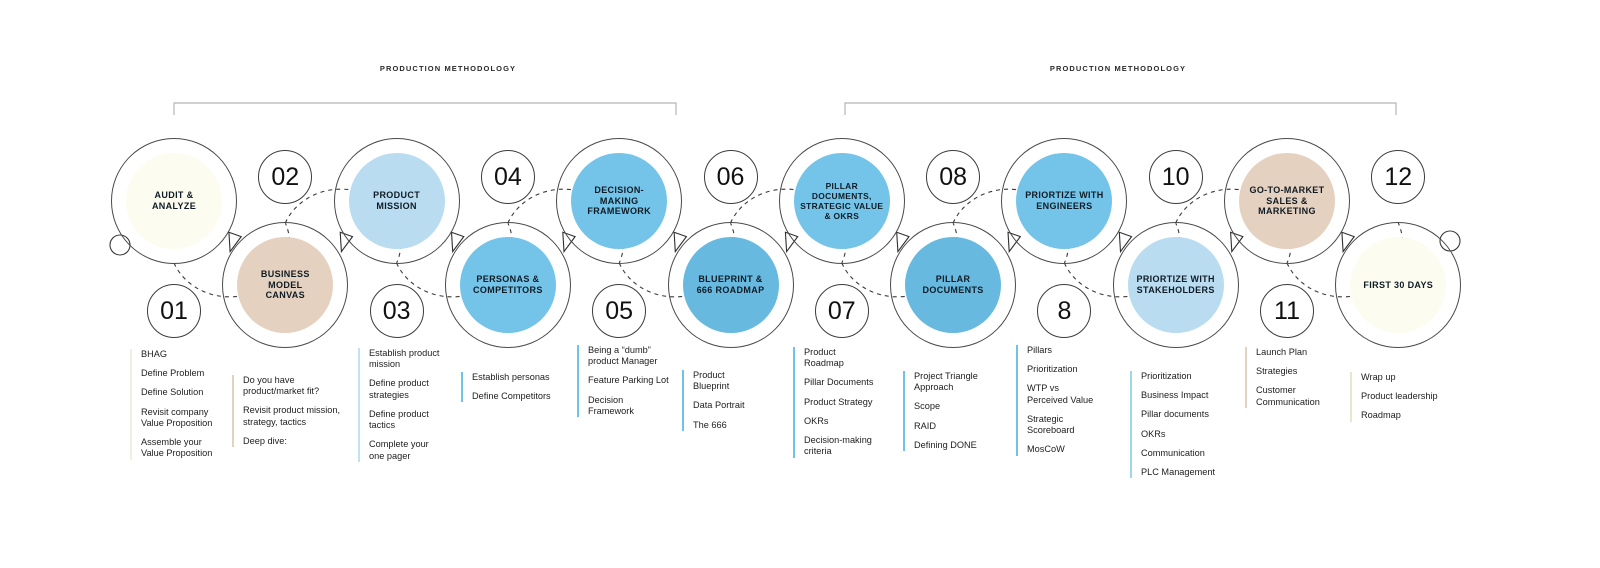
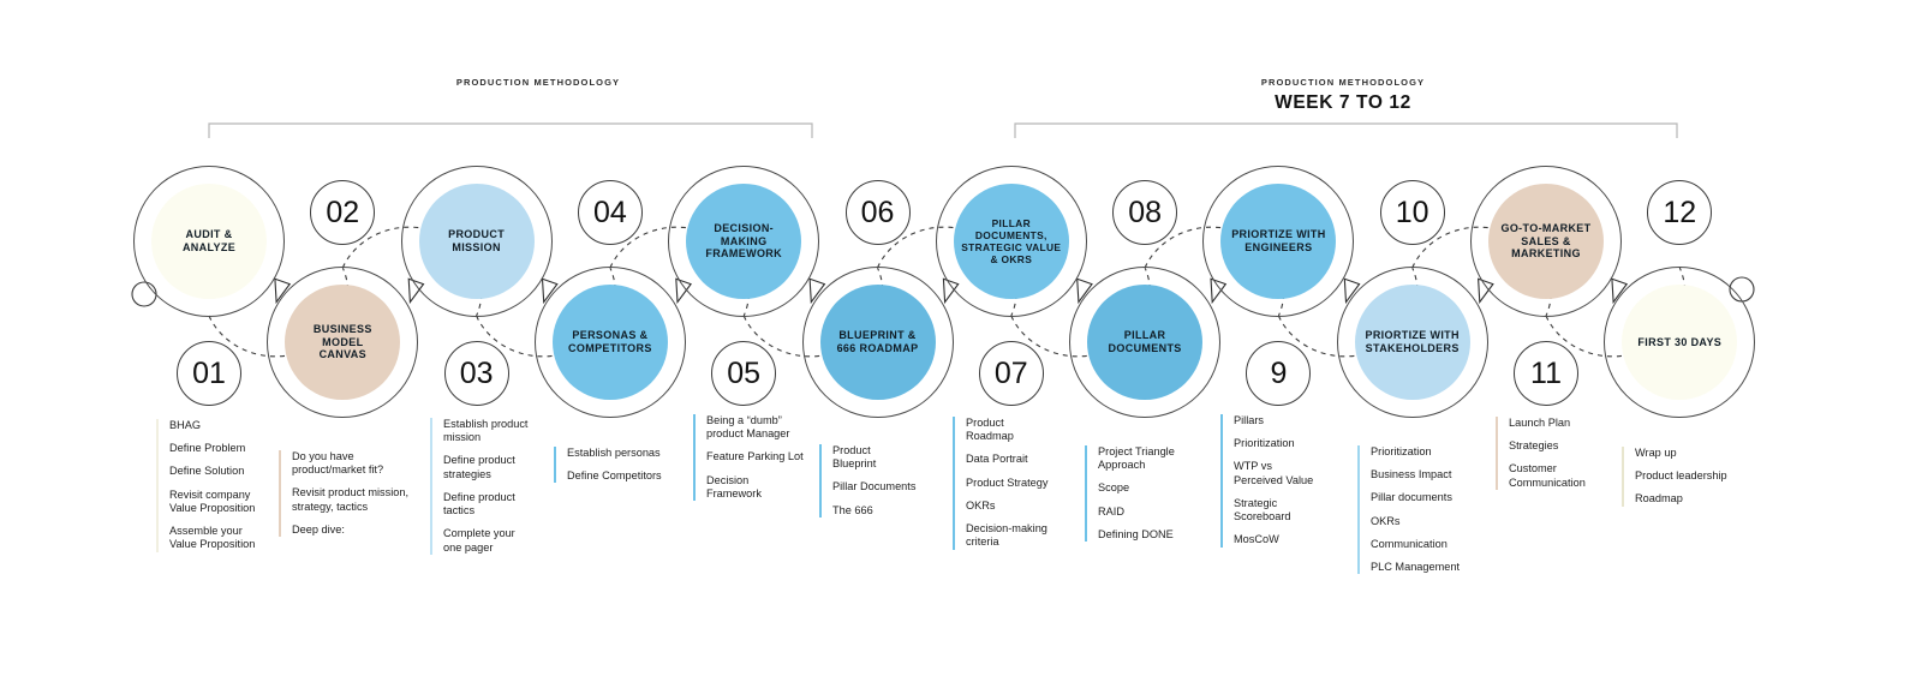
  PRODUCTION METHODOLOGY
  PRODUCTION METHODOLOGY
+ WEEK 7 TO 12
  AUDIT & ANALYZE
  BUSINESS MODEL
  CANVAS
  PRODUCT MISSION
  PERSONAS &
  COMPETITORS
  DECISION-MAKING
  FRAMEWORK
  BLUEPRINT &
  666 ROADMAP
  PILLAR DOCUMENTS,
  STRATEGIC VALUE
  & OKRS
  PILLAR DOCUMENTS
  PRIORTIZE WITH
  ENGINEERS
  PRIORTIZE WITH
  STAKEHOLDERS
  GO-TO-MARKET
  SALES & MARKETING
  FIRST 30 DAYS
  01
  02
  03
  04
  05
  06
  07
  08
- 8
+ 9
  10
  11
  12
  BHAG
  Define Problem
  Define Solution
  Revisit company
  Value Proposition
  Assemble your
  Value Proposition
  Do you have
  product/market fit?
  Revisit product mission,
  strategy, tactics
  Deep dive:
  Establish product
  mission
  Define product
  strategies
  Define product
  tactics
  Complete your
  one pager
  Establish personas
  Define Competitors
  Being a “dumb”
  product Manager
  Feature Parking Lot
  Decision
  Framework
  Product
  Blueprint
- Data Portrait
+ Pillar Documents
  The 666
  Product
  Roadmap
- Pillar Documents
+ Data Portrait
  Product Strategy
  OKRs
  Decision-making
  criteria
  Project Triangle
  Approach
  Scope
  RAID
  Defining DONE
  Pillars
  Prioritization
  WTP vs
  Perceived Value
  Strategic
  Scoreboard
  MosCoW
  Prioritization
  Business Impact
  Pillar documents
  OKRs
  Communication
  PLC Management
  Launch Plan
  Strategies
  Customer
  Communication
  Wrap up
  Product leadership
  Roadmap
